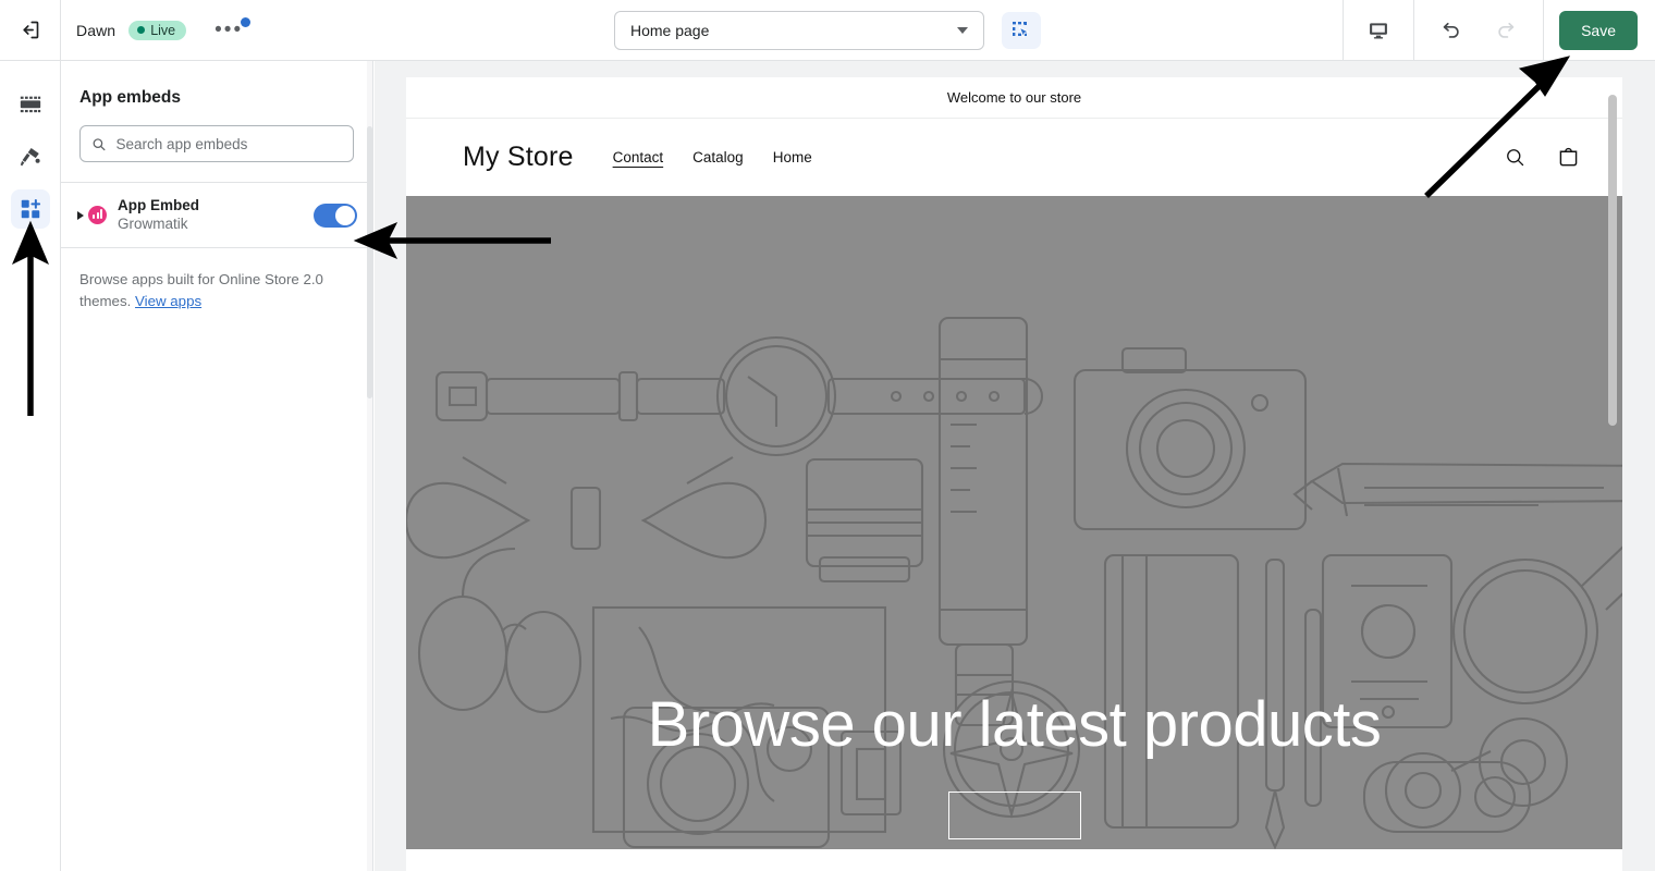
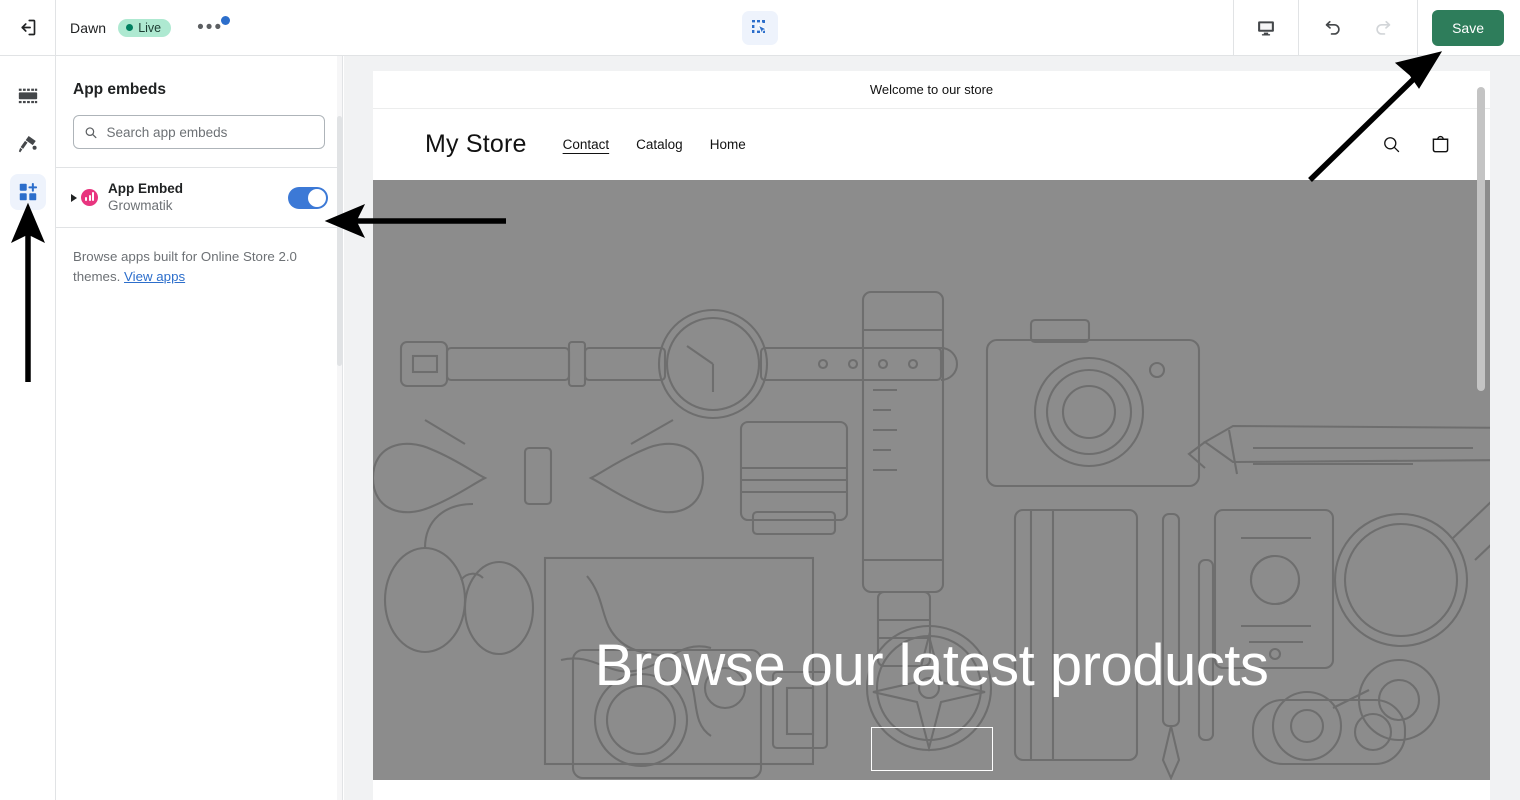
  Dawn
  Live
  •••
- Home page
  Save
  App embeds
  Search app embeds
  App Embed
  Growmatik
  Browse apps built for Online Store 2.0 themes. View apps
  Welcome to our store
  My Store
  Contact
  Catalog
  Home
  Browse our latest products
